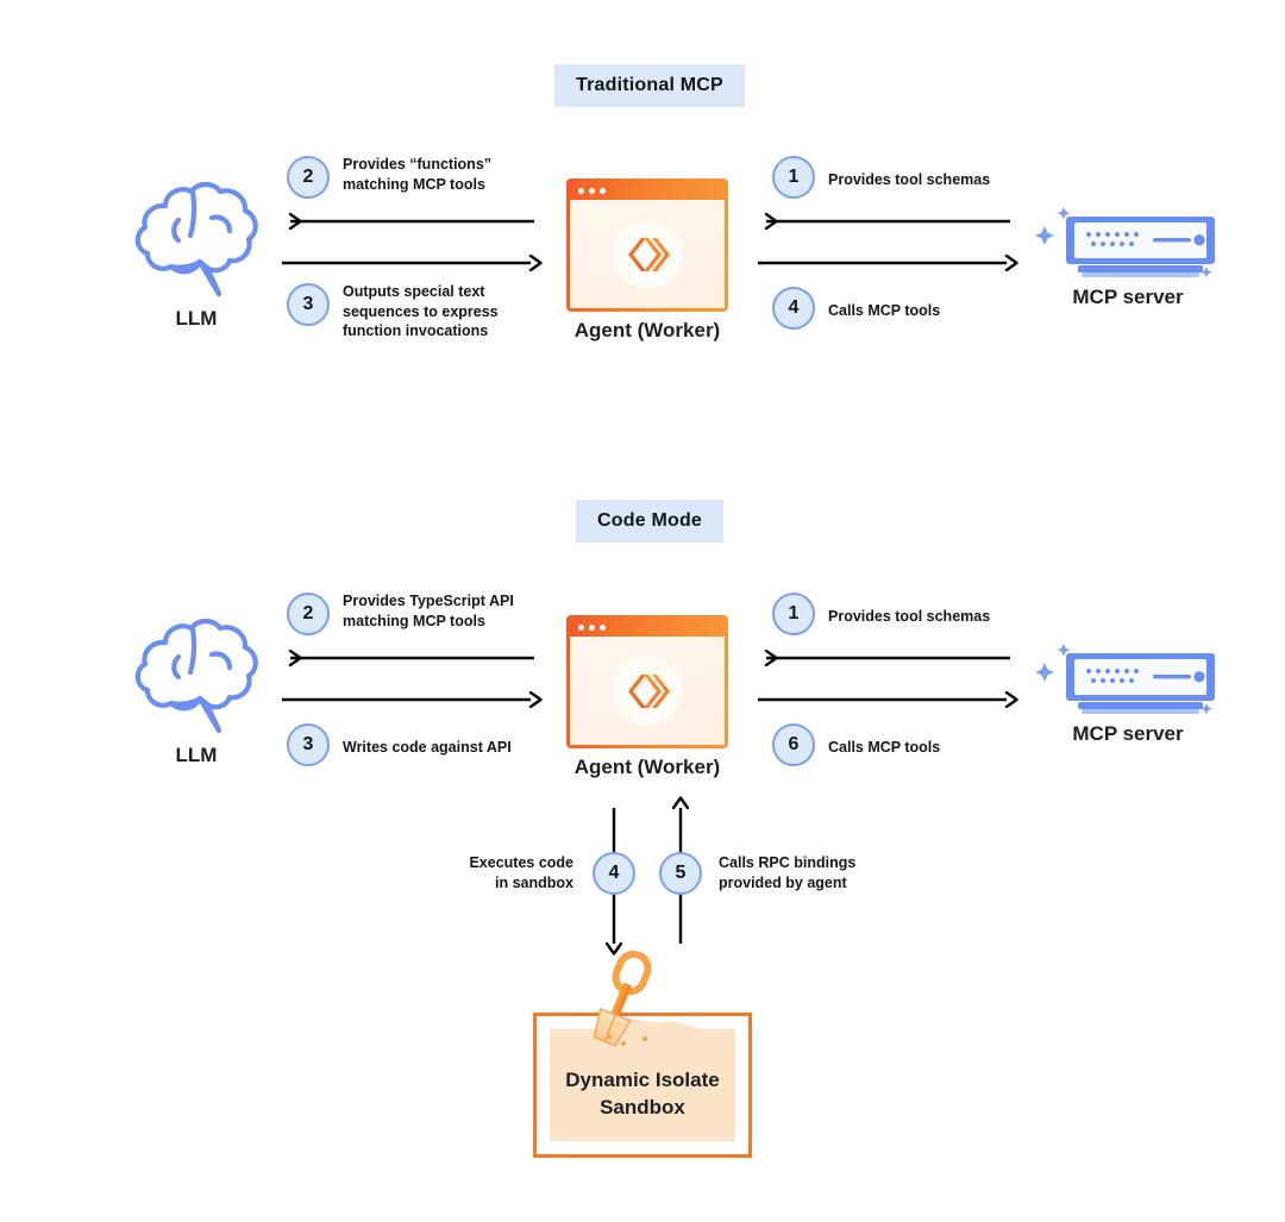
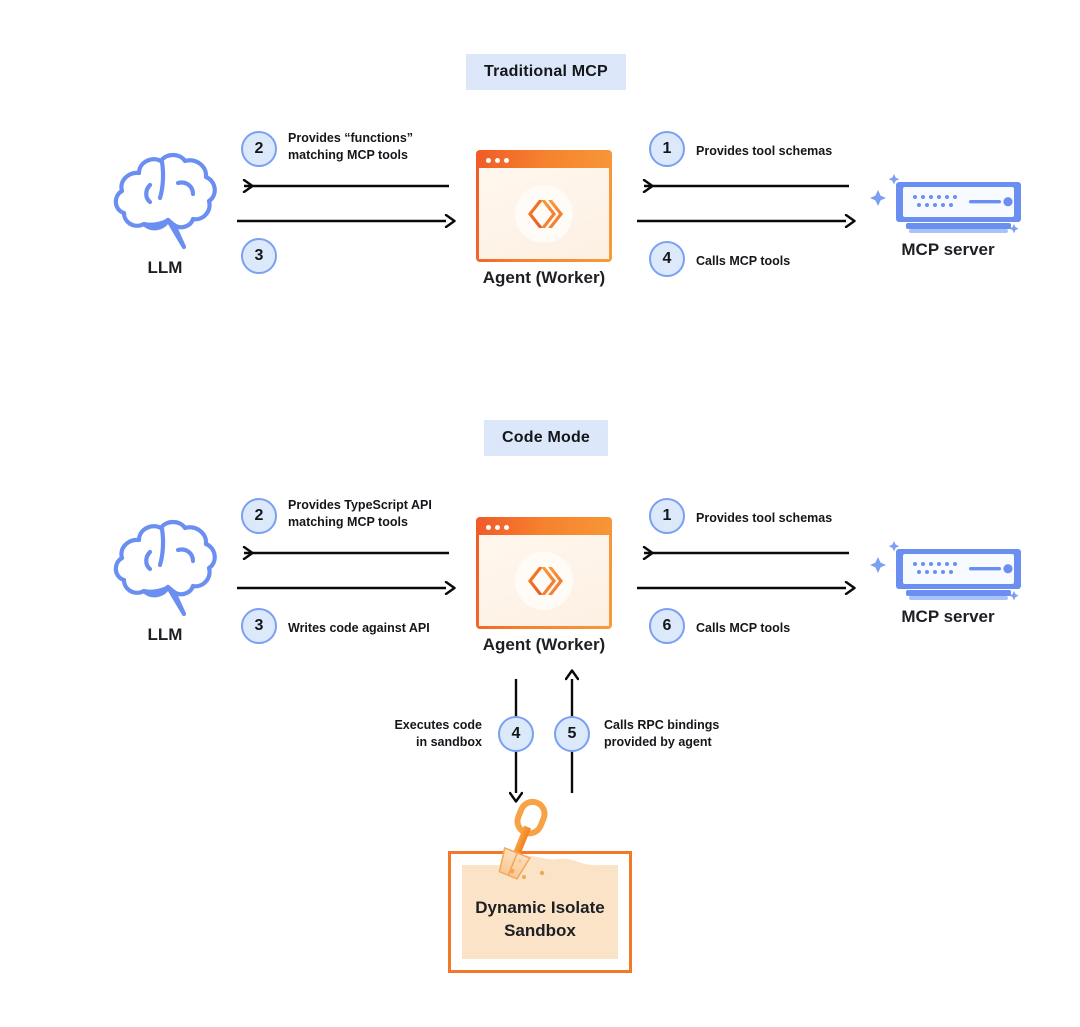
  Traditional MCP
  Code Mode
  LLM
  Agent (Worker)
  MCP server
  2
  Provides “functions”
  matching MCP tools
  3
- Outputs special text
- sequences to express
- function invocations
  1
  Provides tool schemas
  4
  Calls MCP tools
  LLM
  Agent (Worker)
  MCP server
  2
  Provides TypeScript API
  matching MCP tools
  3
  Writes code against API
  1
  Provides tool schemas
  6
  Calls MCP tools
  4
  Executes code
  in sandbox
  5
  Calls RPC bindings
  provided by agent
  Dynamic Isolate
  Sandbox
